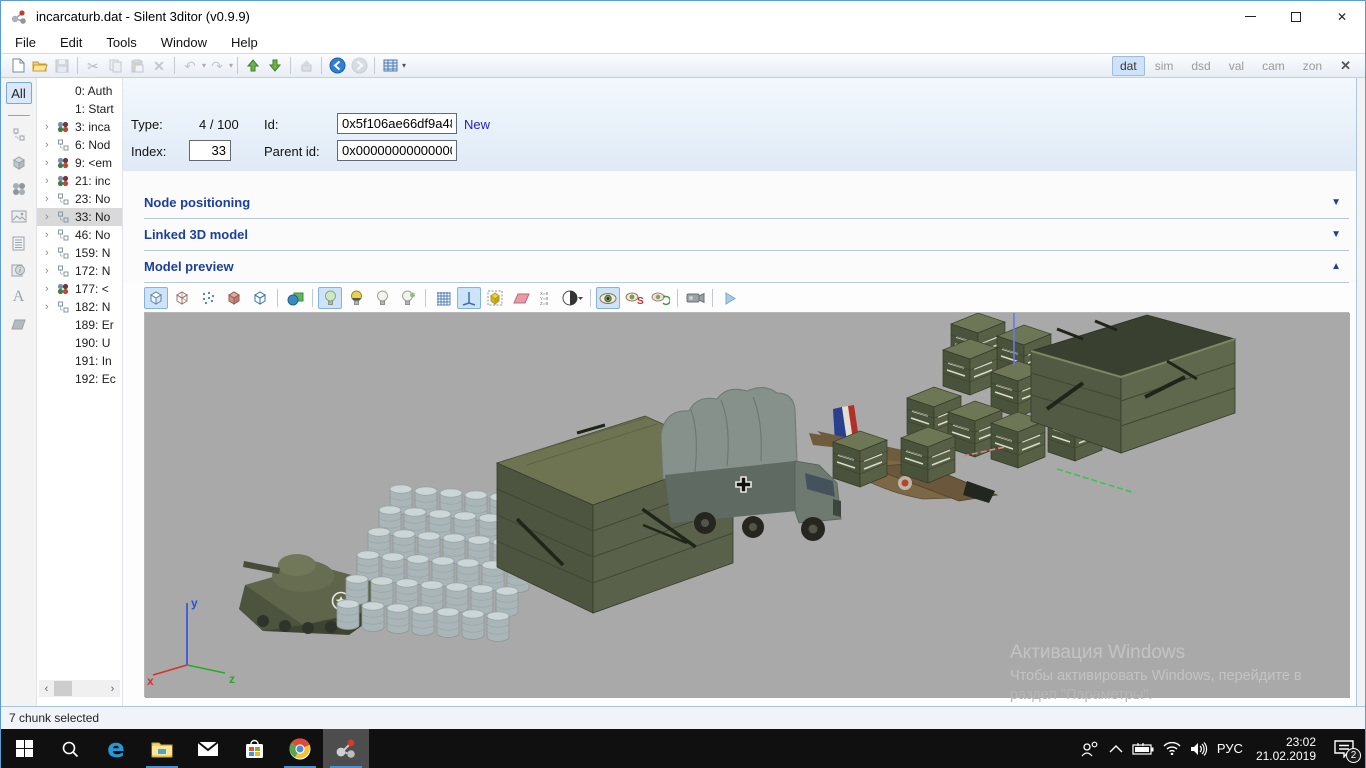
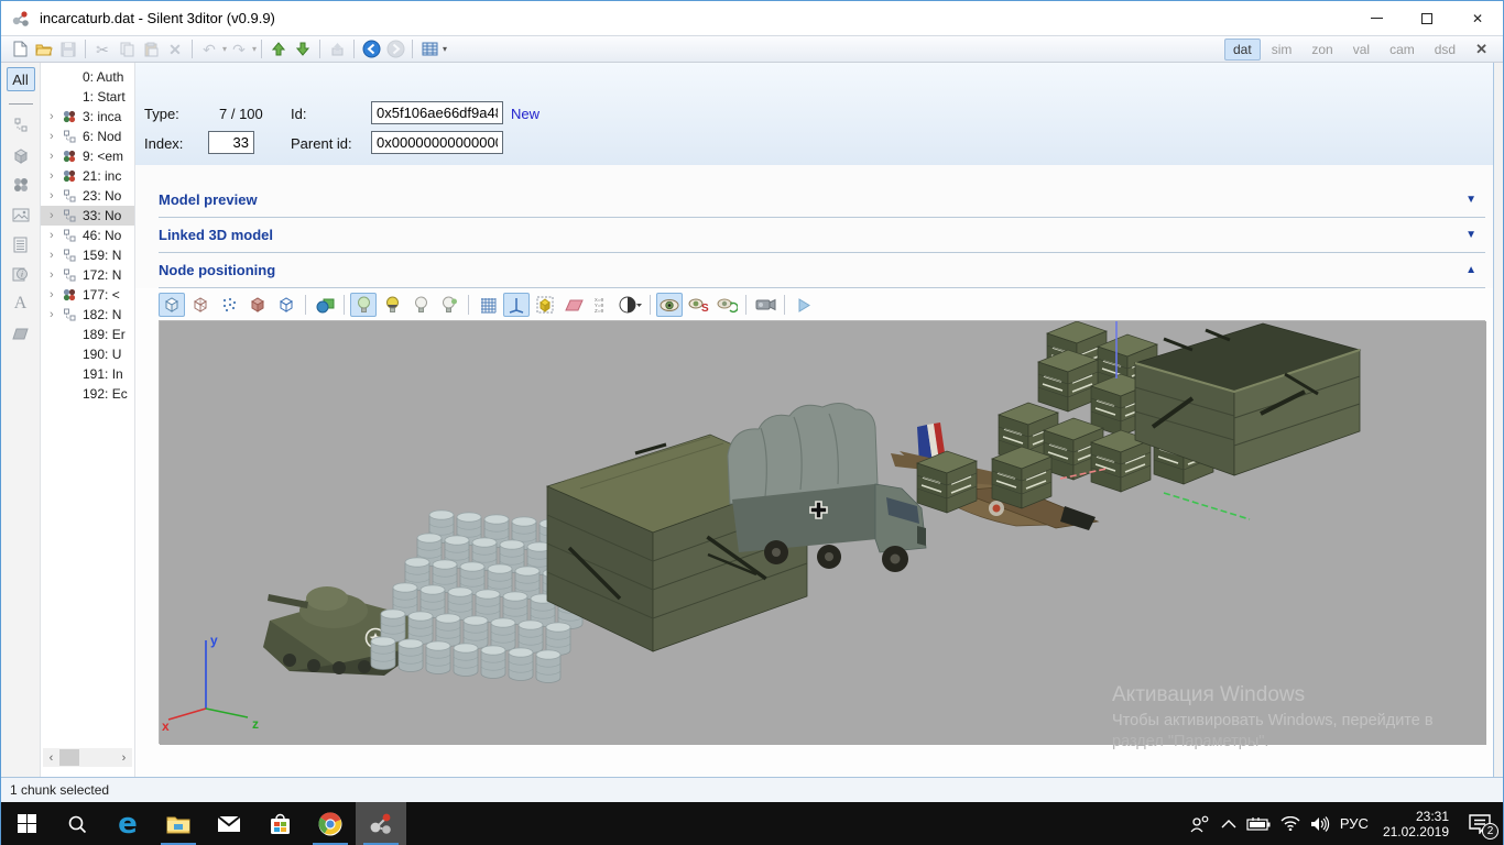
  incarcaturb.dat - Silent 3ditor (v0.9.9)
- File
- Edit
- Tools
- Window
- Help
  ✂
  ✕
  ↶
  ▾
  ↷
  ▾
  ▾
  dat
  sim
- dsd
+ zon
  val
  cam
- zon
+ dsd
  ✕
  All
  i
  A
  0: Auth
  1: Start
  3: inca
  6: Nod
  9: <em
  21: inc
  23: No
  33: No
  46: No
  159: N
  172: N
  177: <
  182: N
  189: Er
  190: U
  191: In
  192: Ec
  Type:
- 4 / 100
+ 7 / 100
  Id:
  0x5f106ae66df9a4
  New
  Index:
  33
  Parent id:
  0x0000000000000
- Node positioning
+ Model preview
  Linked 3D model
- Model preview
+ Node positioning
  S
  y
  x
  z
  Активация Windows
  Чтобы активировать Windows, перейдите в
  раздел "Параметры".
- 7 chunk selected
+ 1 chunk selected
  e
  РУС
- 23:02
+ 23:31
  21.02.2019
  2
